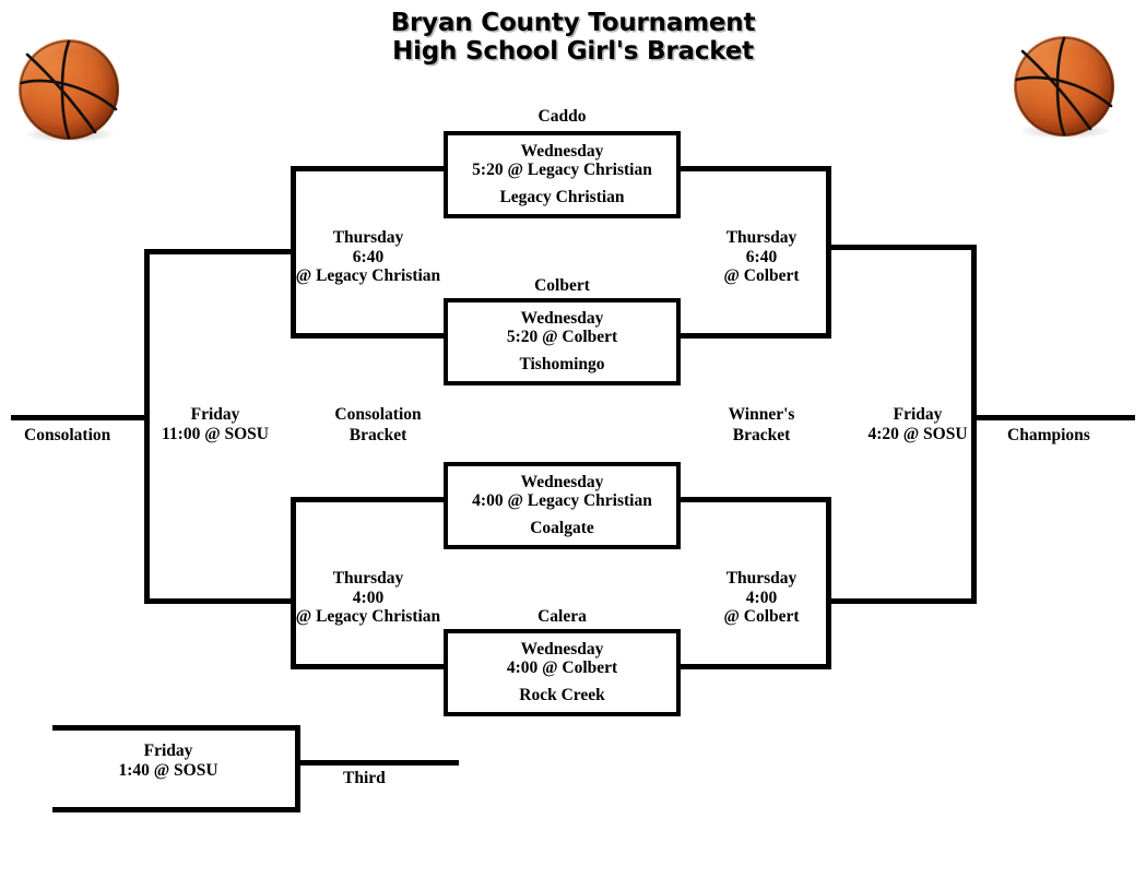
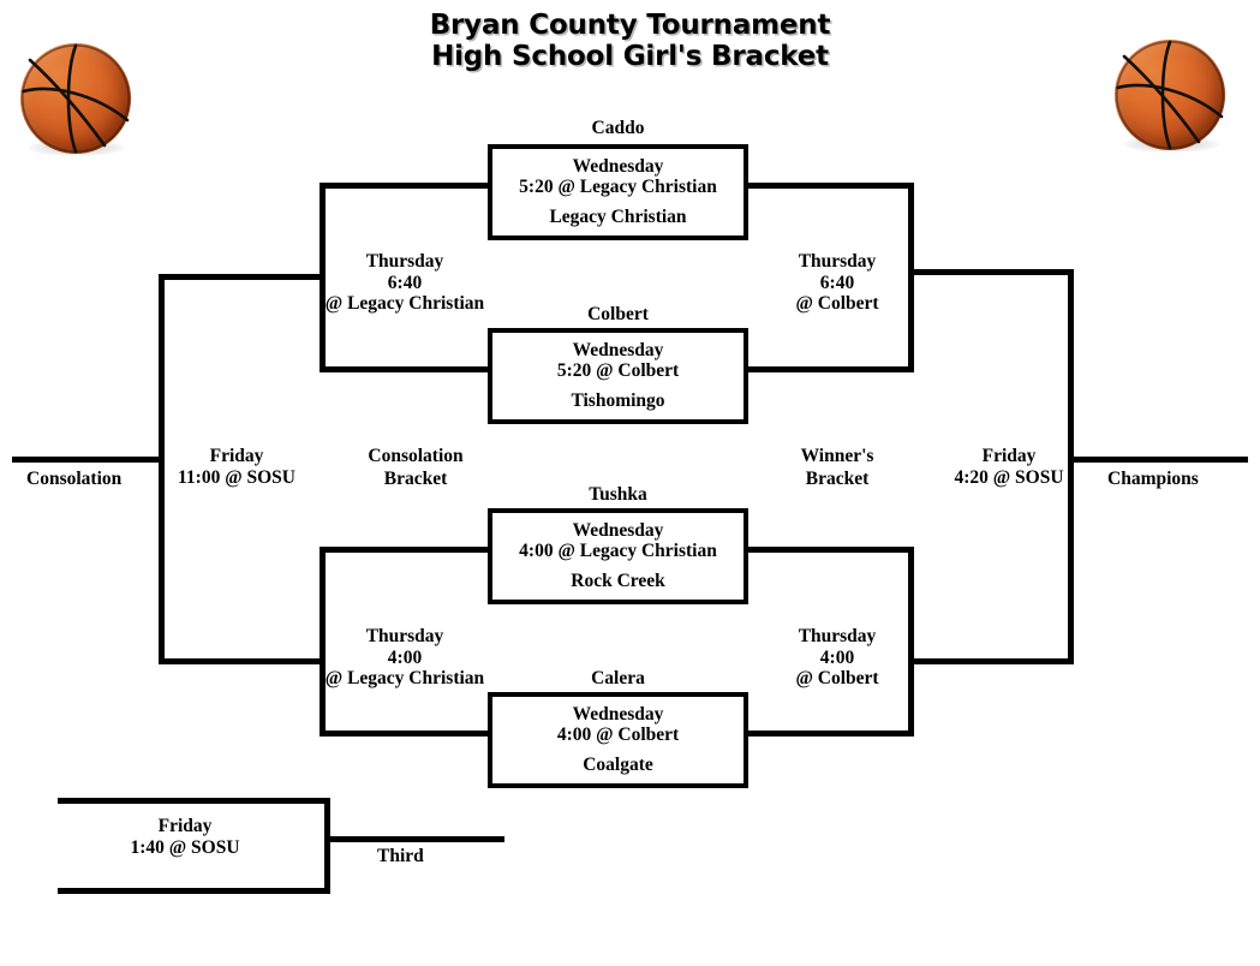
  Bryan County Tournament
  High School Girl's Bracket
  Friday
  11:00 @ SOSU
  Consolation
  Thursday
  6:40
  @ Legacy Christian
  Thursday
  4:00
  @ Legacy Christian
  Consolation
  Bracket
  Winner's
  Bracket
  Caddo
  Wednesday
  5:20 @ Legacy Christian
  Legacy Christian
  Colbert
  Wednesday
  5:20 @ Colbert
  Tishomingo
+ Tushka
  Wednesday
  4:00 @ Legacy Christian
- Coalgate
+ Rock Creek
  Calera
  Wednesday
  4:00 @ Colbert
- Rock Creek
+ Coalgate
  Thursday
  6:40
  @ Colbert
  Thursday
  4:00
  @ Colbert
  Friday
  4:20 @ SOSU
  Champions
  Friday
  1:40 @ SOSU
  Third
